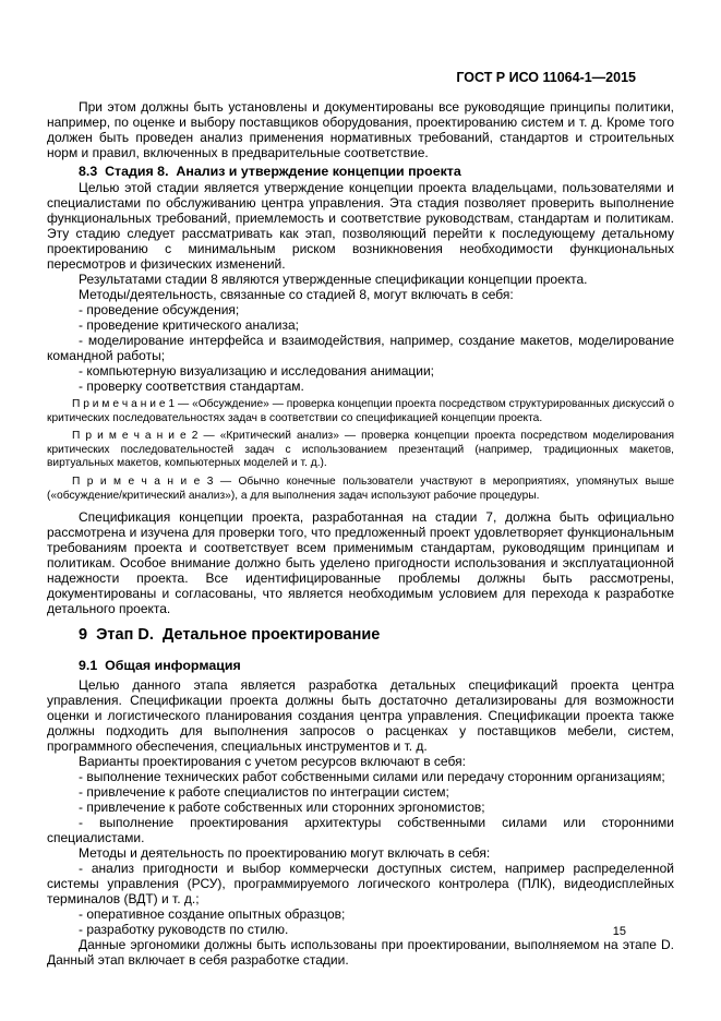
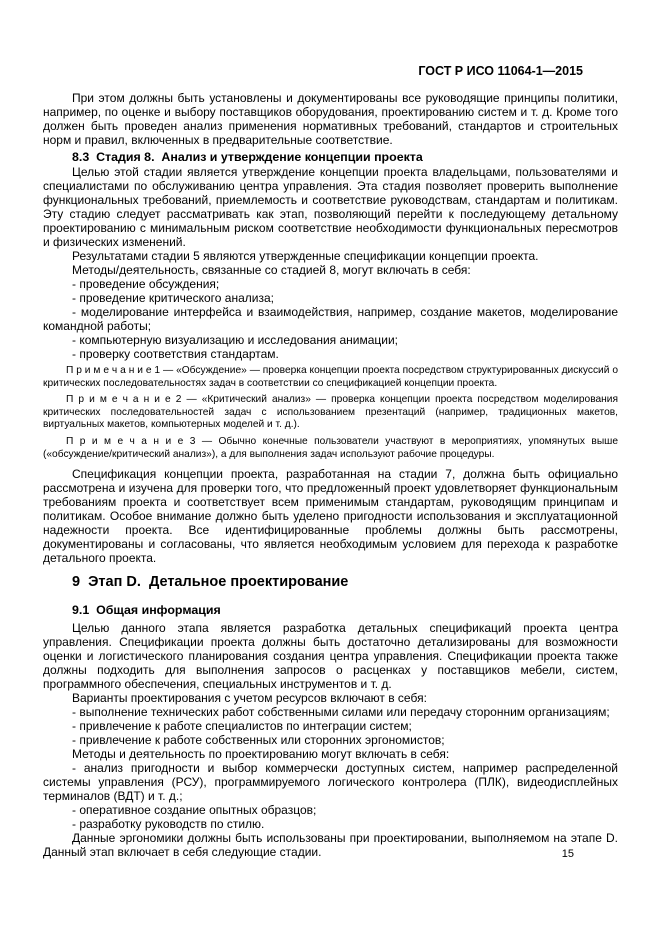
  ГОСТ Р ИСО 11064-1—2015
  При этом должны быть установлены и документированы все руководящие принципы политики, например, по оценке и выбору поставщиков оборудования, проектированию систем и т. д. Кроме того должен быть проведен анализ применения нормативных требований, стандартов и строительных норм и правил, включенных в предварительные соответствие.
  8.3 Стадия 8. Анализ и утверждение концепции проекта
- Целью этой стадии является утверждение концепции проекта владельцами, пользователями и специалистами по обслуживанию центра управления. Эта стадия позволяет проверить выполнение функциональных требований, приемлемость и соответствие руководствам, стандартам и политикам. Эту стадию следует рассматривать как этап, позволяющий перейти к последующему детальному проектированию с минимальным риском возникновения необходимости функциональных пересмотров и физических изменений.
+ Целью этой стадии является утверждение концепции проекта владельцами, пользователями и специалистами по обслуживанию центра управления. Эта стадия позволяет проверить выполнение функциональных требований, приемлемость и соответствие руководствам, стандартам и политикам. Эту стадию следует рассматривать как этап, позволяющий перейти к последующему детальному проектированию с минимальным риском соответствие необходимости функциональных пересмотров и физических изменений.
- Результатами стадии 8 являются утвержденные спецификации концепции проекта.
+ Результатами стадии 5 являются утвержденные спецификации концепции проекта.
  Методы/деятельность, связанные со стадией 8, могут включать в себя:
  - проведение обсуждения;
  - проведение критического анализа;
  - моделирование интерфейса и взаимодействия, например, создание макетов, моделирование командной работы;
  - компьютерную визуализацию и исследования анимации;
  - проверку соответствия стандартам.
  П р и м е ч а н и е 1 — «Обсуждение» — проверка концепции проекта посредством структурированных дискуссий о критических последовательностях задач в соответствии со спецификацией концепции проекта.
  П р и м е ч а н и е 2 — «Критический анализ» — проверка концепции проекта посредством моделирования критических последовательностей задач с использованием презентаций (например, традиционных макетов, виртуальных макетов, компьютерных моделей и т. д.).
  П р и м е ч а н и е 3 — Обычно конечные пользователи участвуют в мероприятиях, упомянутых выше («обсуждение/критический анализ»), а для выполнения задач используют рабочие процедуры.
  Спецификация концепции проекта, разработанная на стадии 7, должна быть официально рассмотрена и изучена для проверки того, что предложенный проект удовлетворяет функциональным требованиям проекта и соответствует всем применимым стандартам, руководящим принципам и политикам. Особое внимание должно быть уделено пригодности использования и эксплуатационной надежности проекта. Все идентифицированные проблемы должны быть рассмотрены, документированы и согласованы, что является необходимым условием для перехода к разработке детального проекта.
  9 Этап D. Детальное проектирование
  9.1 Общая информация
  Целью данного этапа является разработка детальных спецификаций проекта центра управления. Спецификации проекта должны быть достаточно детализированы для возможности оценки и логистического планирования создания центра управления. Спецификации проекта также должны подходить для выполнения запросов о расценках у поставщиков мебели, систем, программного обеспечения, специальных инструментов и т. д.
  Варианты проектирования с учетом ресурсов включают в себя:
  - выполнение технических работ собственными силами или передачу сторонним организациям;
  - привлечение к работе специалистов по интеграции систем;
  - привлечение к работе собственных или сторонних эргономистов;
- - выполнение проектирования архитектуры собственными силами или сторонними специалистами.
  Методы и деятельность по проектированию могут включать в себя:
  - анализ пригодности и выбор коммерчески доступных систем, например распределенной системы управления (РСУ), программируемого логического контролера (ПЛК), видеодисплейных терминалов (ВДТ) и т. д.;
  - оперативное создание опытных образцов;
  - разработку руководств по стилю.
- Данные эргономики должны быть использованы при проектировании, выполняемом на этапе D. Данный этап включает в себя разработке стадии.
+ Данные эргономики должны быть использованы при проектировании, выполняемом на этапе D. Данный этап включает в себя следующие стадии.
  15
